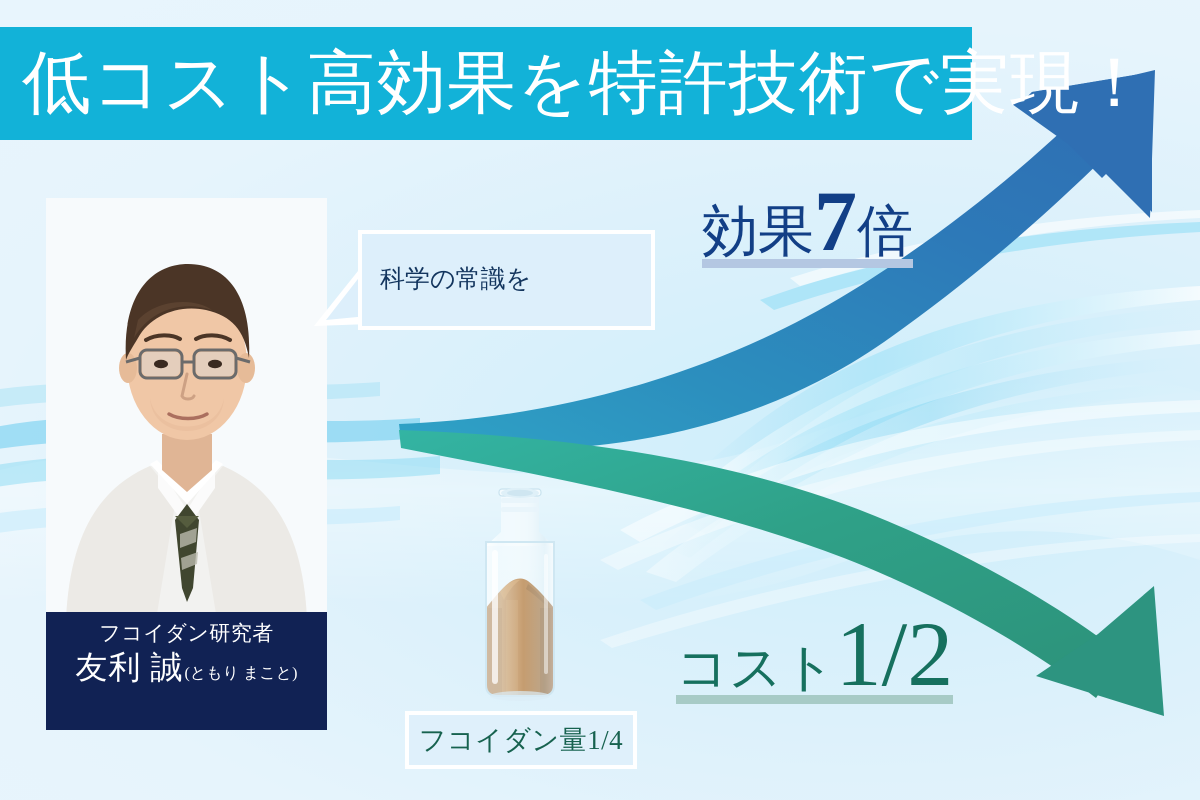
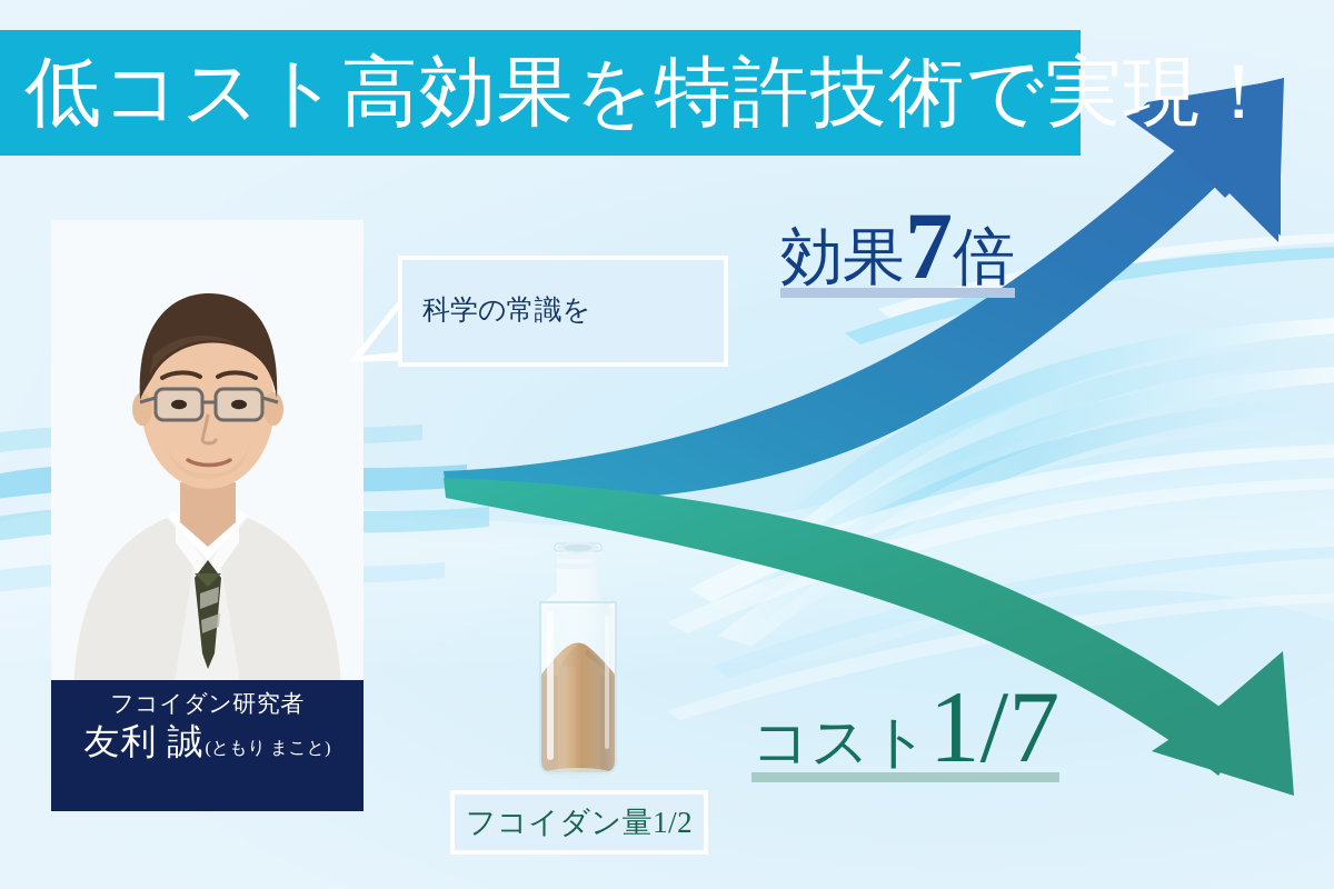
  低コスト高効果を特許技術で実現！
  フコイダン研究者
  友利 誠
  (ともり まこと)
  科学の常識を
  効果
  7
  倍
  コスト
- 1/2
+ 1/7
- フコイダン量1/4
+ フコイダン量1/2
